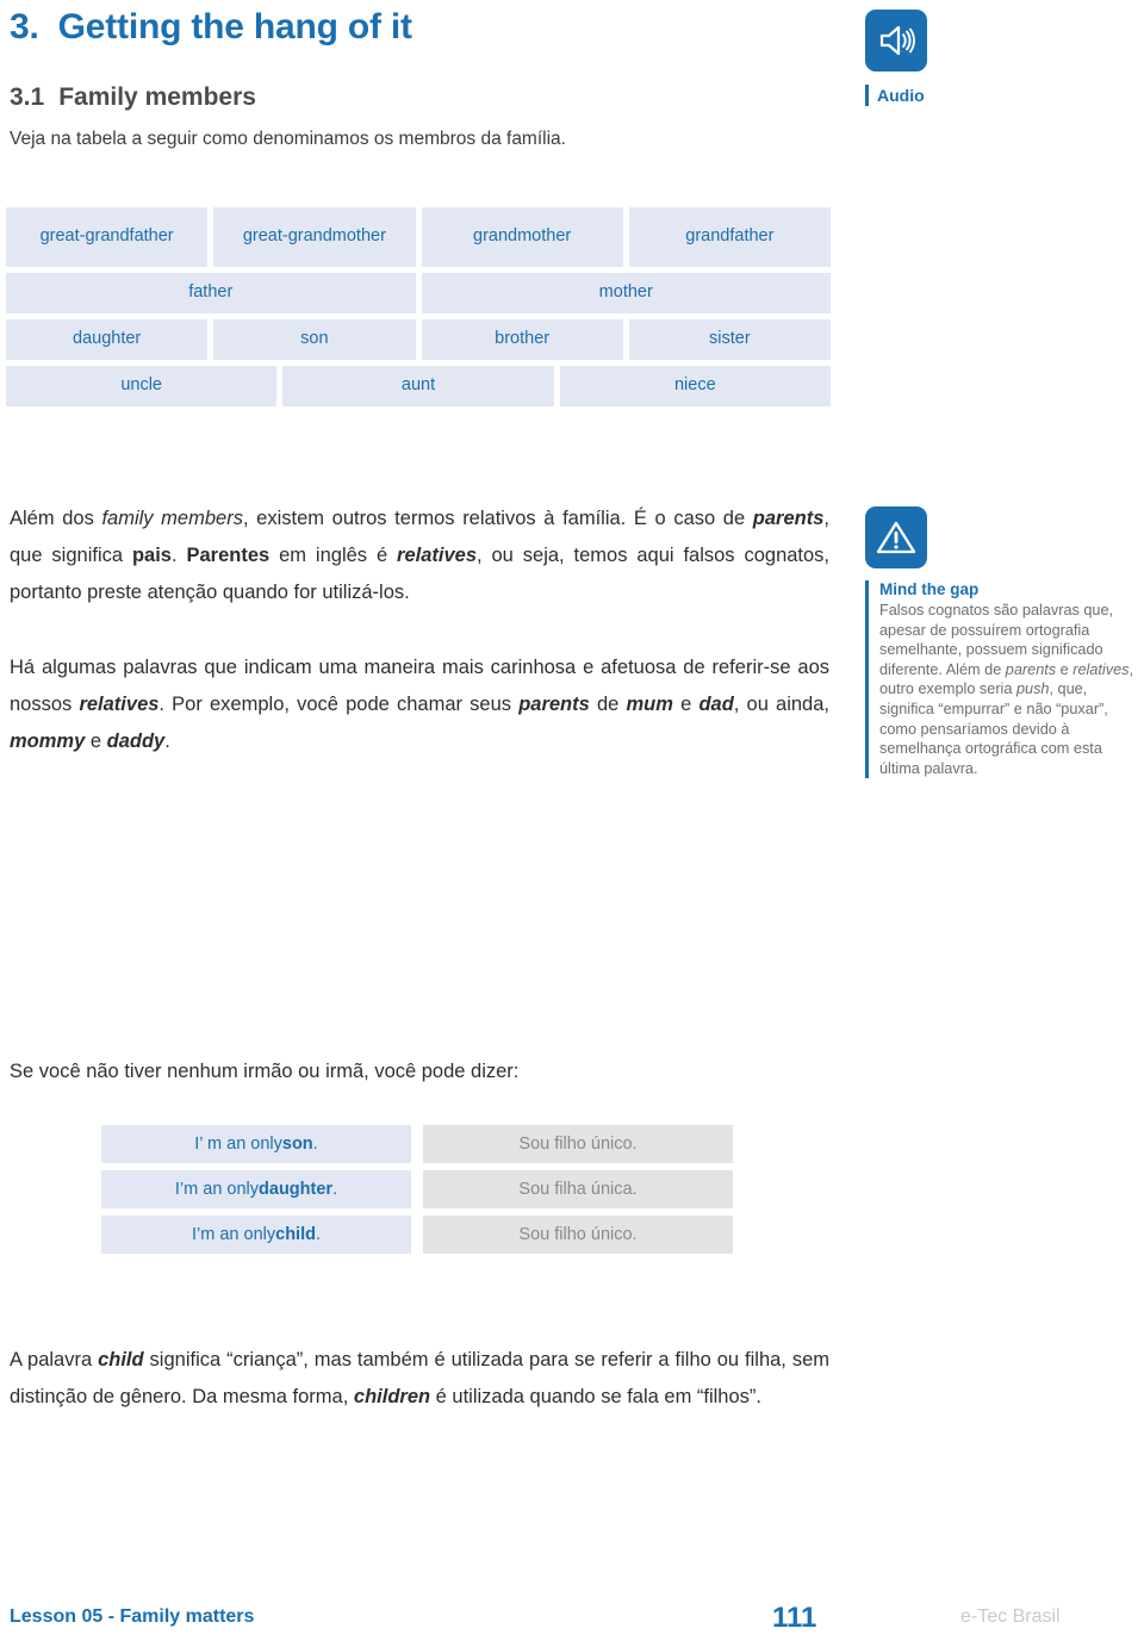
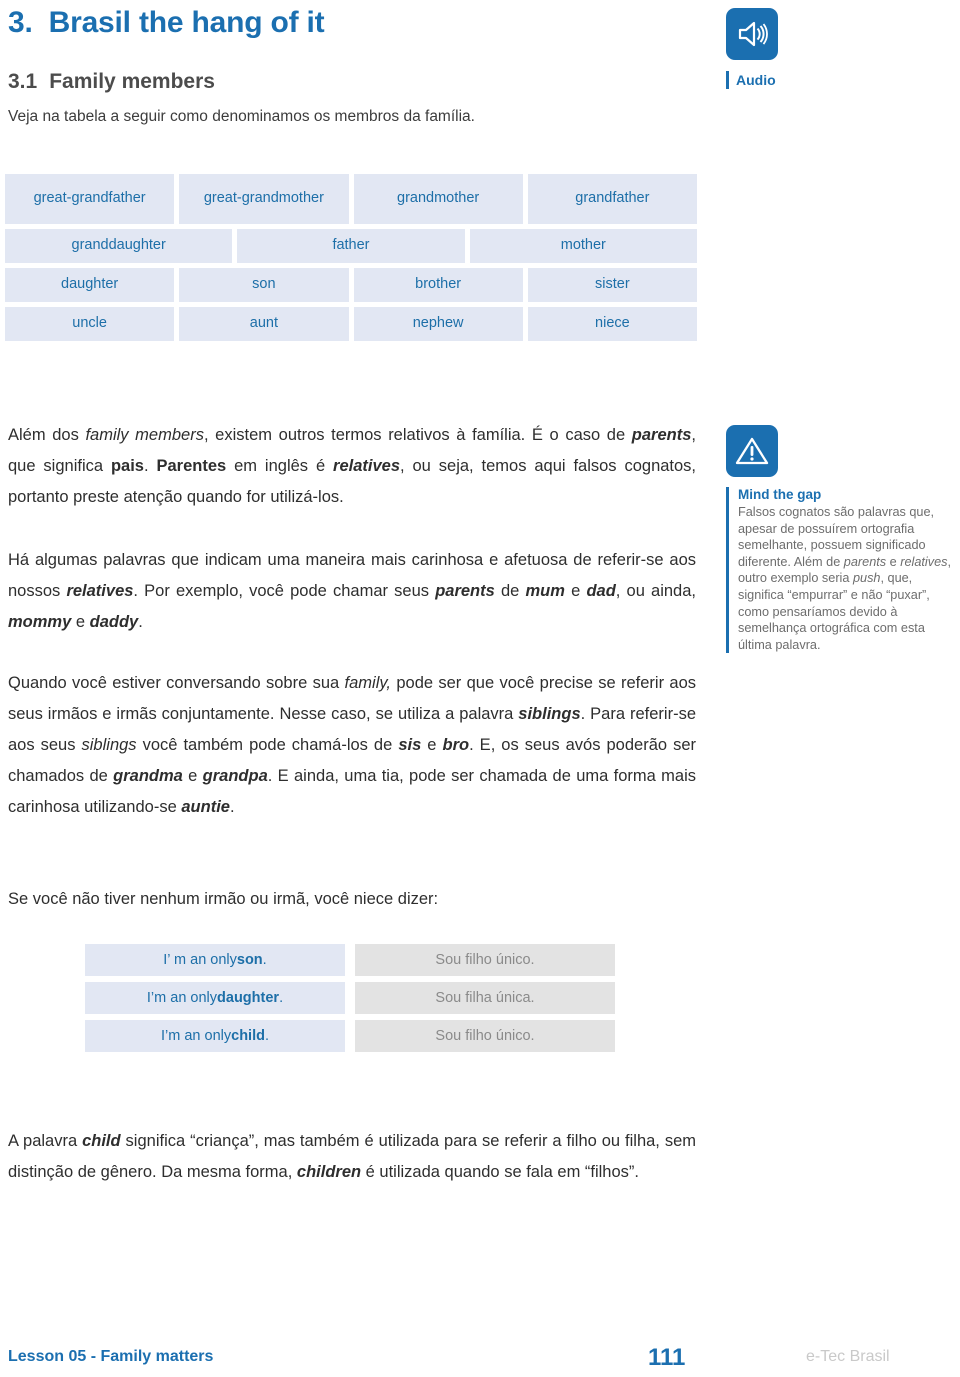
  3.
- Getting the hang of it
+ Brasil the hang of it
  3.1
  Family members
  Veja na tabela a seguir como denominamos os membros da família.
  Audio
  great-grandfather
  great-grandmother
  grandmother
  grandfather
+ granddaughter
  father
  mother
  daughter
  son
  brother
  sister
  uncle
  aunt
+ nephew
  niece
  Além dos family members, existem outros termos relativos à família. É o caso de parents, que significa pais. Parentes em inglês é relatives, ou seja, temos aqui falsos cognatos, portanto preste atenção quando for utilizá-los.
  Há algumas palavras que indicam uma maneira mais carinhosa e afetuosa de referir-se aos nossos relatives. Por exemplo, você pode chamar seus parents de mum e dad, ou ainda, mommy e daddy.
+ Quando você estiver conversando sobre sua family, pode ser que você precise se referir aos seus irmãos e irmãs conjuntamente. Nesse caso, se utiliza a palavra siblings. Para referir-se aos seus siblings você também pode chamá-los de sis e bro. E, os seus avós poderão ser chamados de grandma e grandpa. E ainda, uma tia, pode ser chamada de uma forma mais carinhosa utilizando-se auntie.
- Se você não tiver nenhum irmão ou irmã, você pode dizer:
+ Se você não tiver nenhum irmão ou irmã, você niece dizer:
  A palavra child significa “criança”, mas também é utilizada para se referir a filho ou filha, sem distinção de gênero. Da mesma forma, children é utilizada quando se fala em “filhos”.
  Mind the gap
  Falsos cognatos são palavras que, apesar de possuírem ortografia semelhante, possuem significado diferente. Além de parents e relatives, outro exemplo seria push, que, significa “empurrar” e não “puxar”, como pensaríamos devido à semelhança ortográfica com esta última palavra.
  I’ m an only
  son
  .
  Sou filho único.
  I’m an only
  daughter
  .
  Sou filha única.
  I’m an only
  child
  .
  Sou filho único.
  Lesson 05 - Family matters
  111
  e-Tec Brasil
